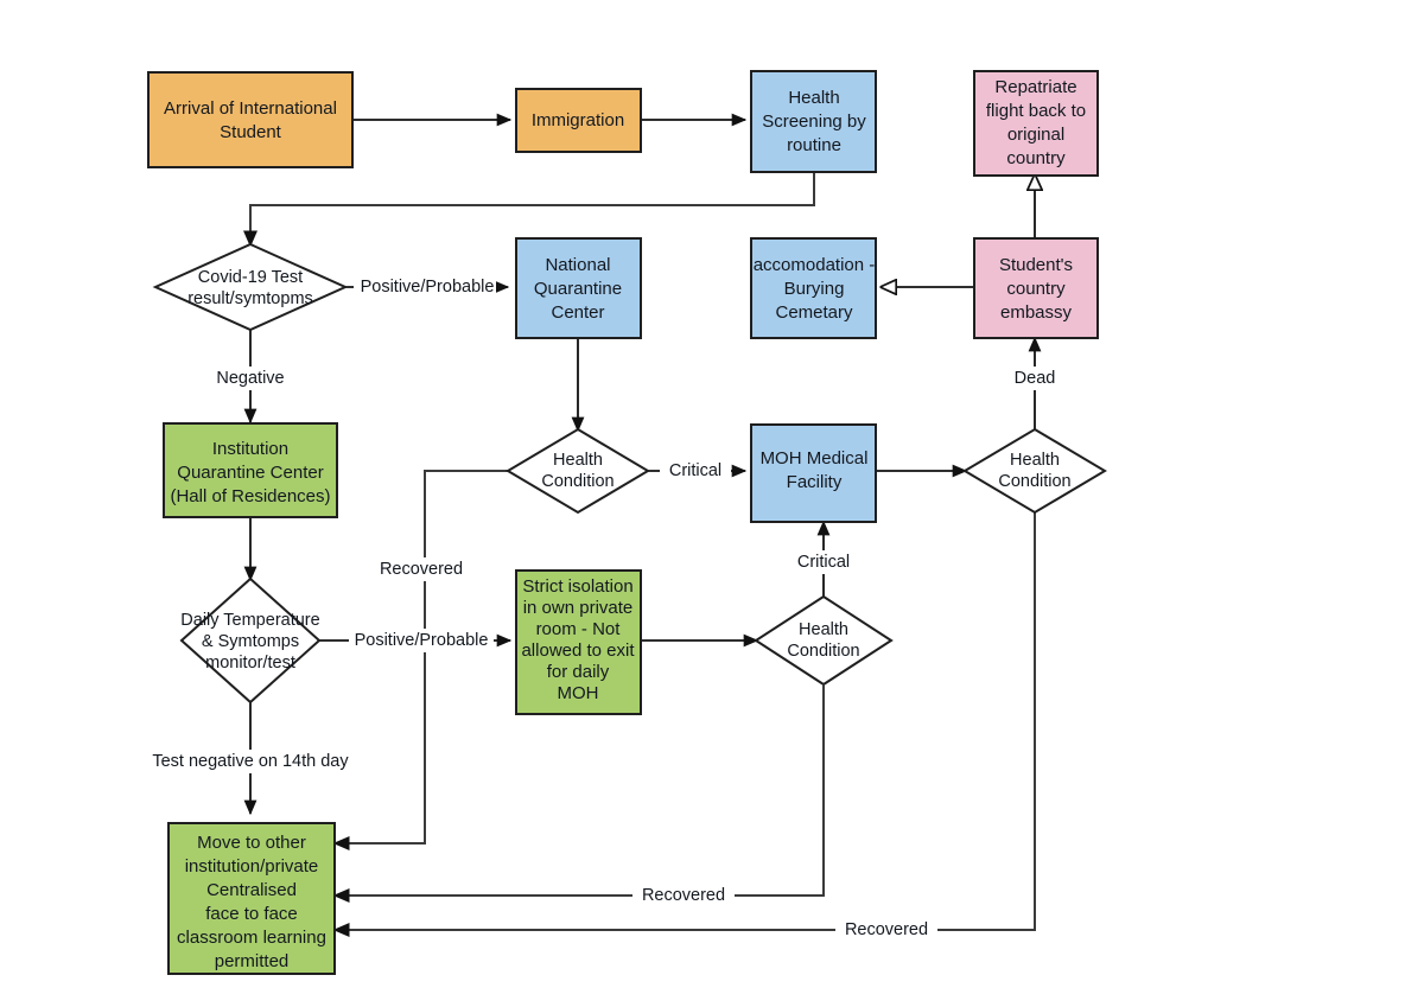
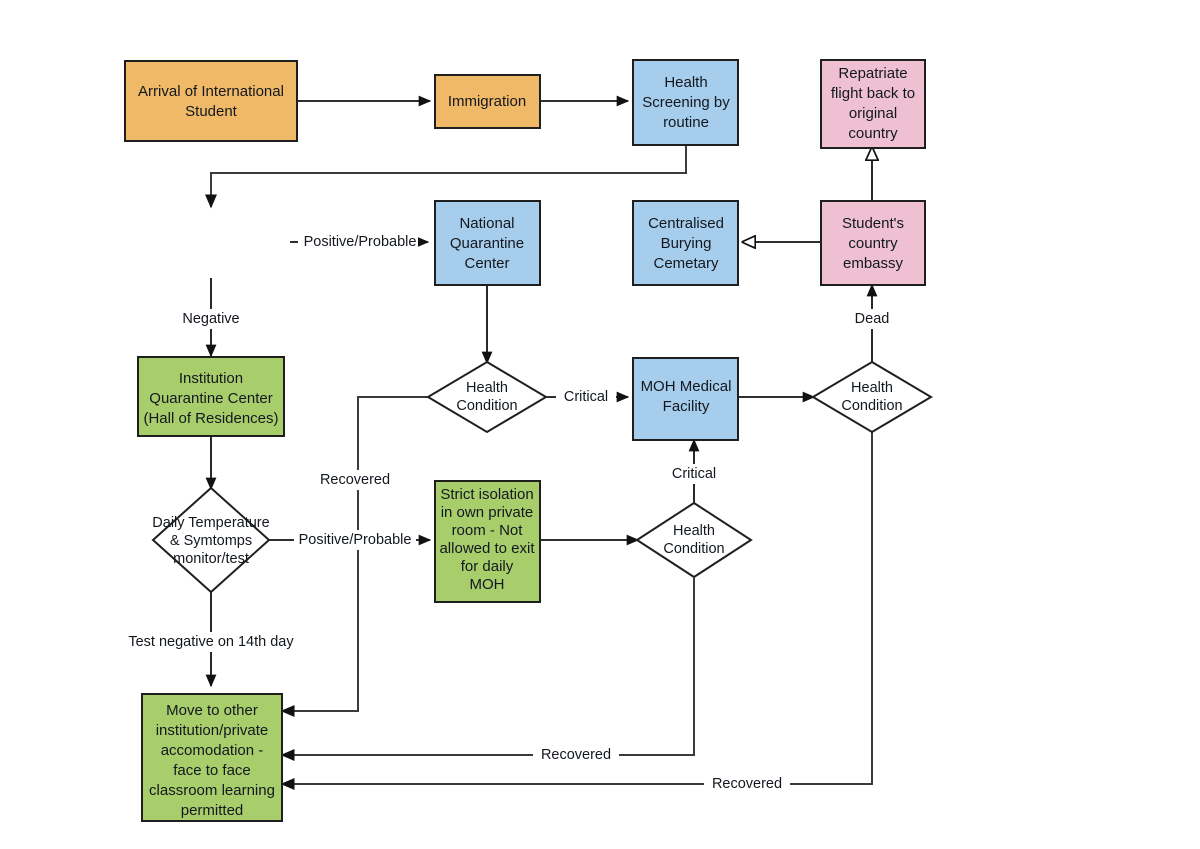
  Positive/Probable
  Negative
  Critical
  Dead
  Recovered
  Positive/Probable
  Critical
  Test negative on 14th day
  Recovered
  Recovered
  Arrival of International
  Student
  Immigration
  Health
  Screening by
  routine
  Repatriate
  flight back to
  original
  country
- Covid-19 Test
- result/symtopms
  National
  Quarantine
  Center
- accomodation -
+ Centralised
  Burying
  Cemetary
  Student's
  country
  embassy
  Institution
  Quarantine Center
  (Hall of Residences)
  Health
  Condition
  MOH Medical
  Facility
  Health
  Condition
  Daily Temperature
  & Symtomps
  monitor/test
  Strict isolation
  in own private
  room - Not
  allowed to exit
  for daily
  MOH
  Health
  Condition
  Move to other
  institution/private
- Centralised
+ accomodation -
  face to face
  classroom learning
  permitted
